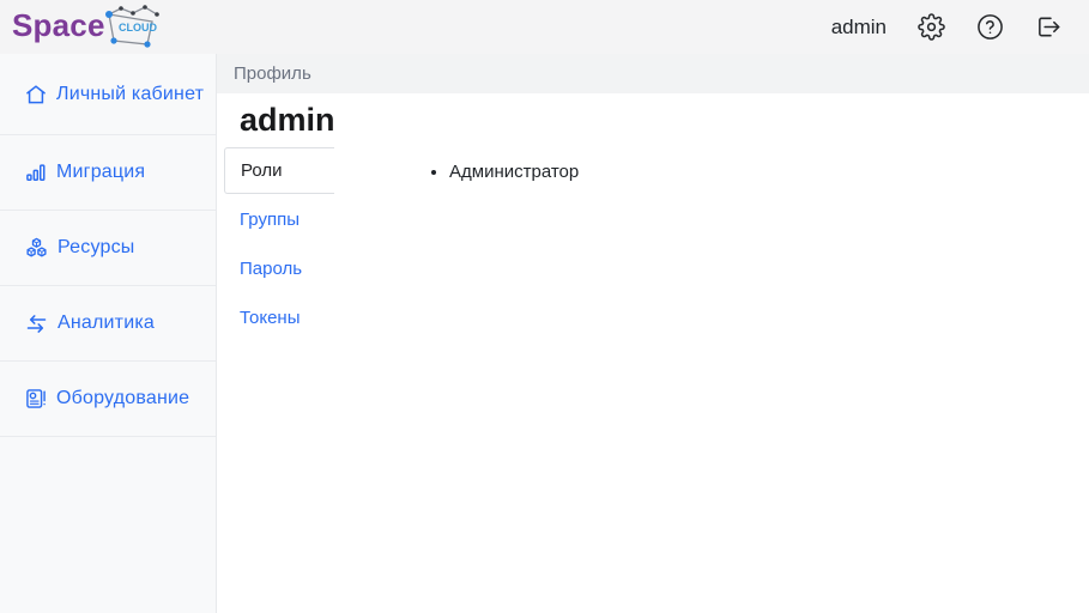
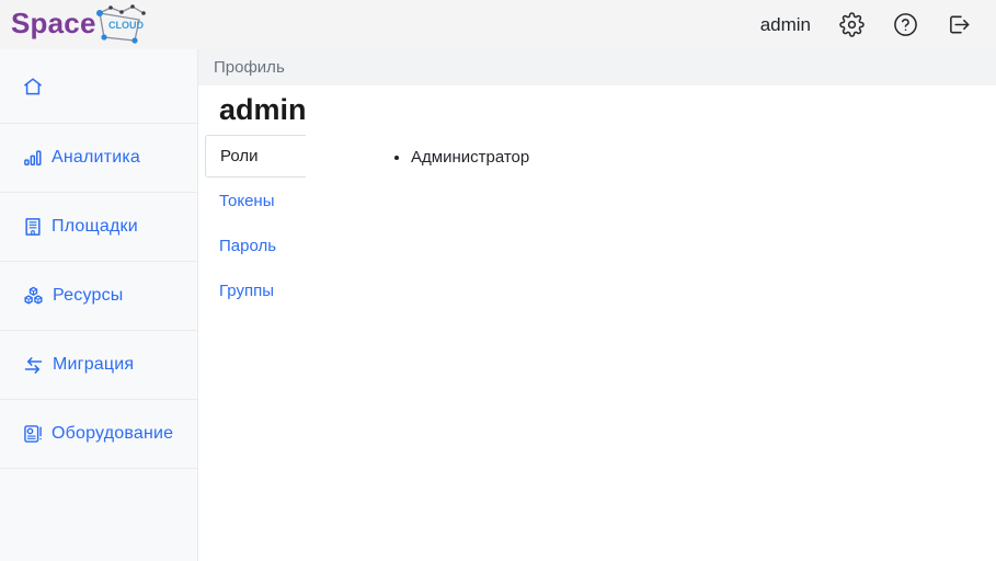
  Space
  CLOUD
  admin
- Личный кабинет
- Миграция
+ Аналитика
+ Площадки
  Ресурсы
- Аналитика
+ Миграция
  Оборудование
  Профиль
  admin
  Роли
- Группы
+ Токены
  Пароль
- Токены
+ Группы
  Администратор
